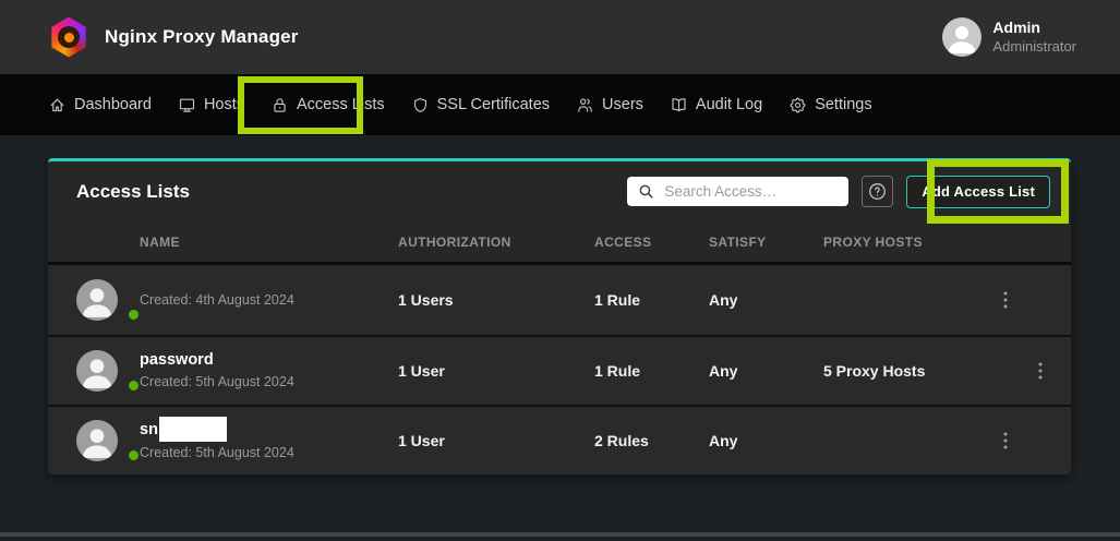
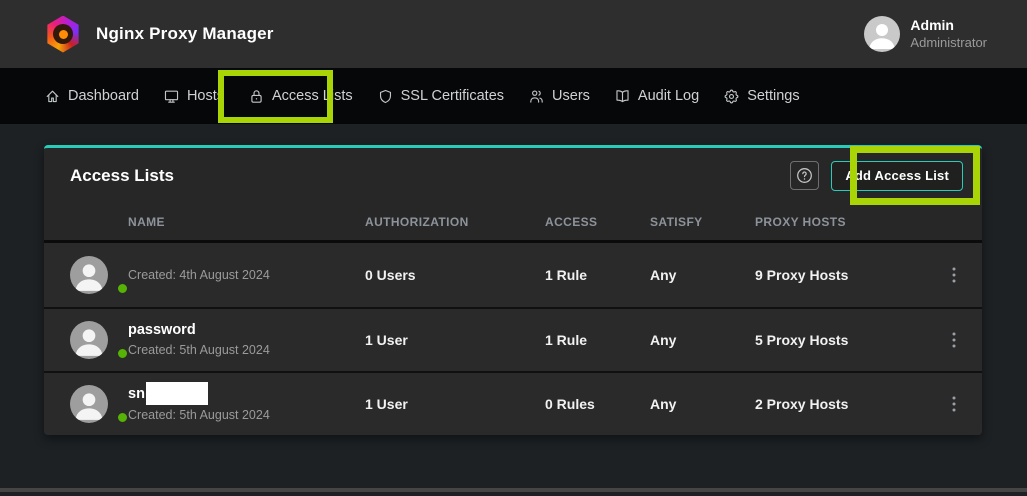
  Nginx Proxy Manager
  Admin
  Administrator
  Dashboard
  Hosts
  Access Lists
  SSL Certificates
  Users
  Audit Log
  Settings
  Access Lists
- Search Access…
  Add Access List
  NAME
  AUTHORIZATION
  ACCESS
  SATISFY
  PROXY HOSTS
  Created: 4th August 2024
- 1 Users
+ 0 Users
  1 Rule
  Any
+ 9 Proxy Hosts
  password
  Created: 5th August 2024
  1 User
  1 Rule
  Any
  5 Proxy Hosts
  sn
  Created: 5th August 2024
  1 User
- 2 Rules
+ 0 Rules
  Any
+ 2 Proxy Hosts
